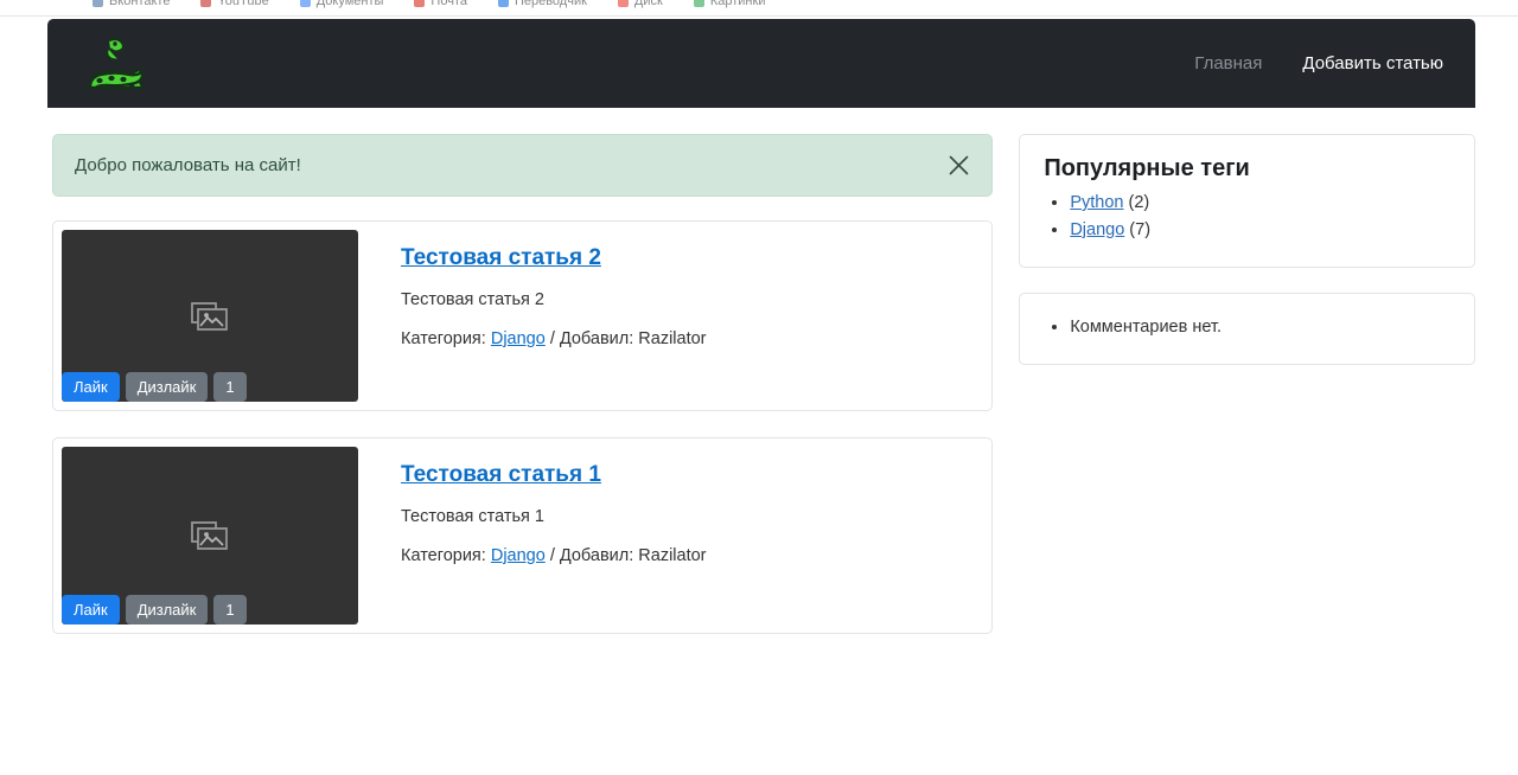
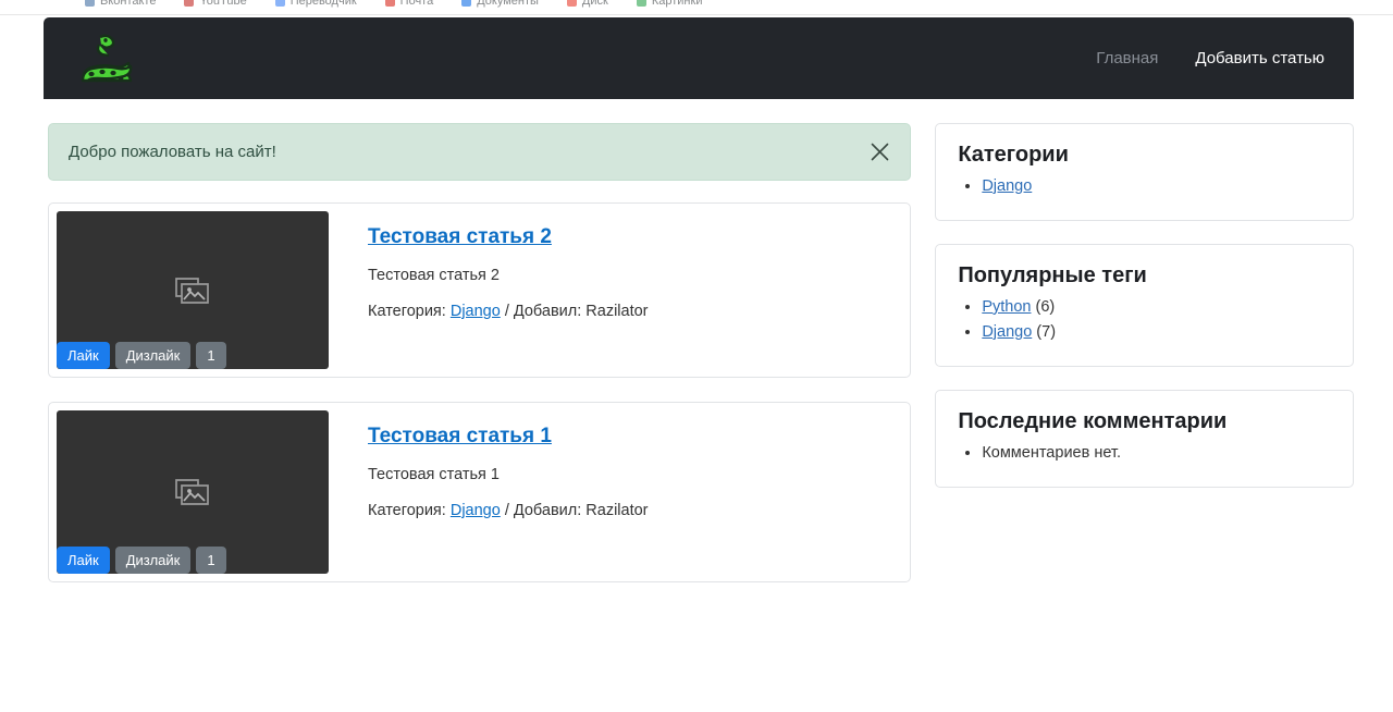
  Вконтакте
  YouTube
- Документы
+ Переводчик
  Почта
- Переводчик
+ Документы
  Диск
  Картинки
  Главная
  Добавить статью
  Добро пожаловать на сайт!
  Тестовая статья 2
  Тестовая статья 2
  Категория: Django / Добавил: Razilator
  Лайк
  Дизлайк
  1
  Тестовая статья 1
  Тестовая статья 1
  Категория: Django / Добавил: Razilator
  Лайк
  Дизлайк
  1
+ Категории
+ Django
  Популярные теги
- Python (2)
+ Python (6)
  Django (7)
+ Последние комментарии
  Комментариев нет.
